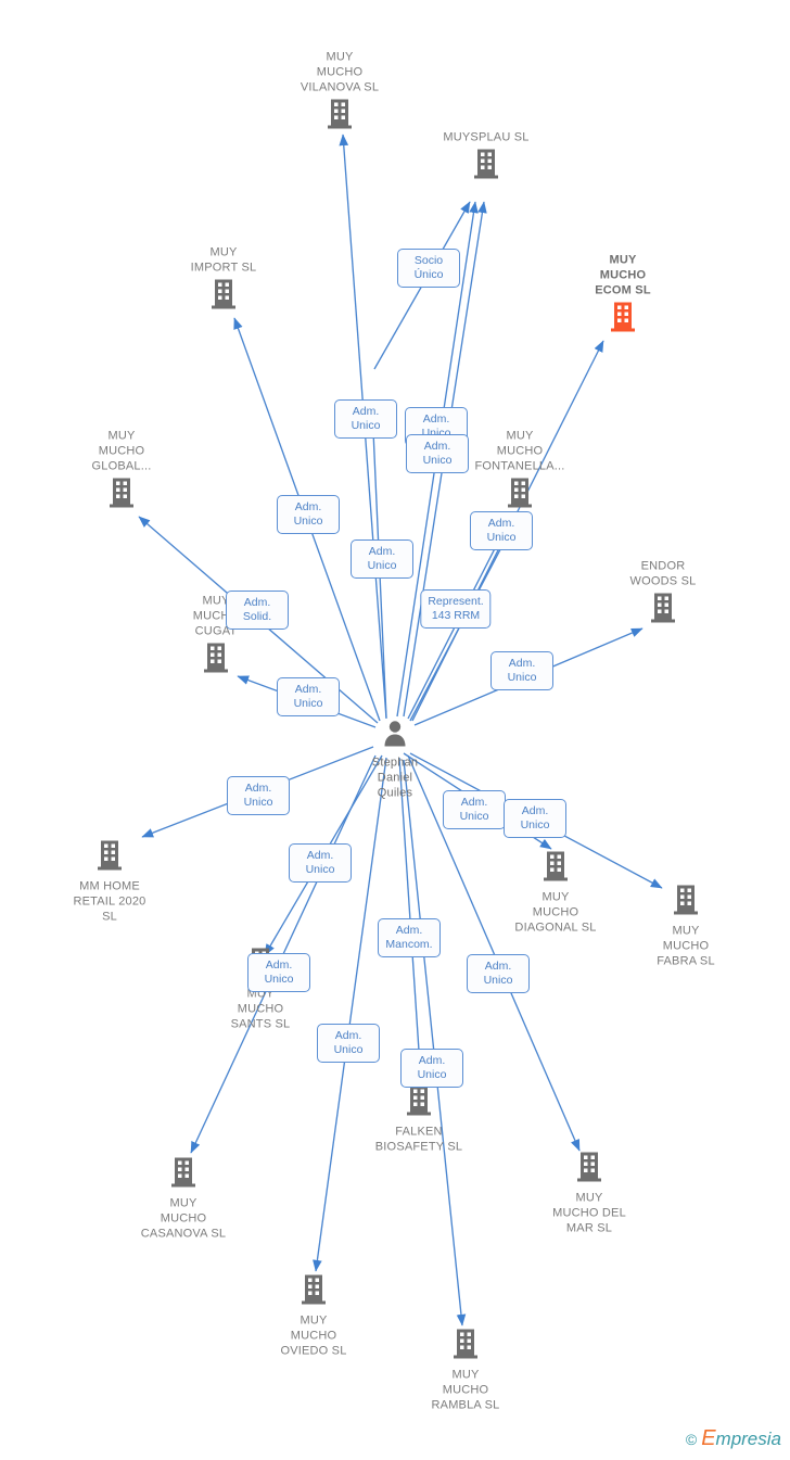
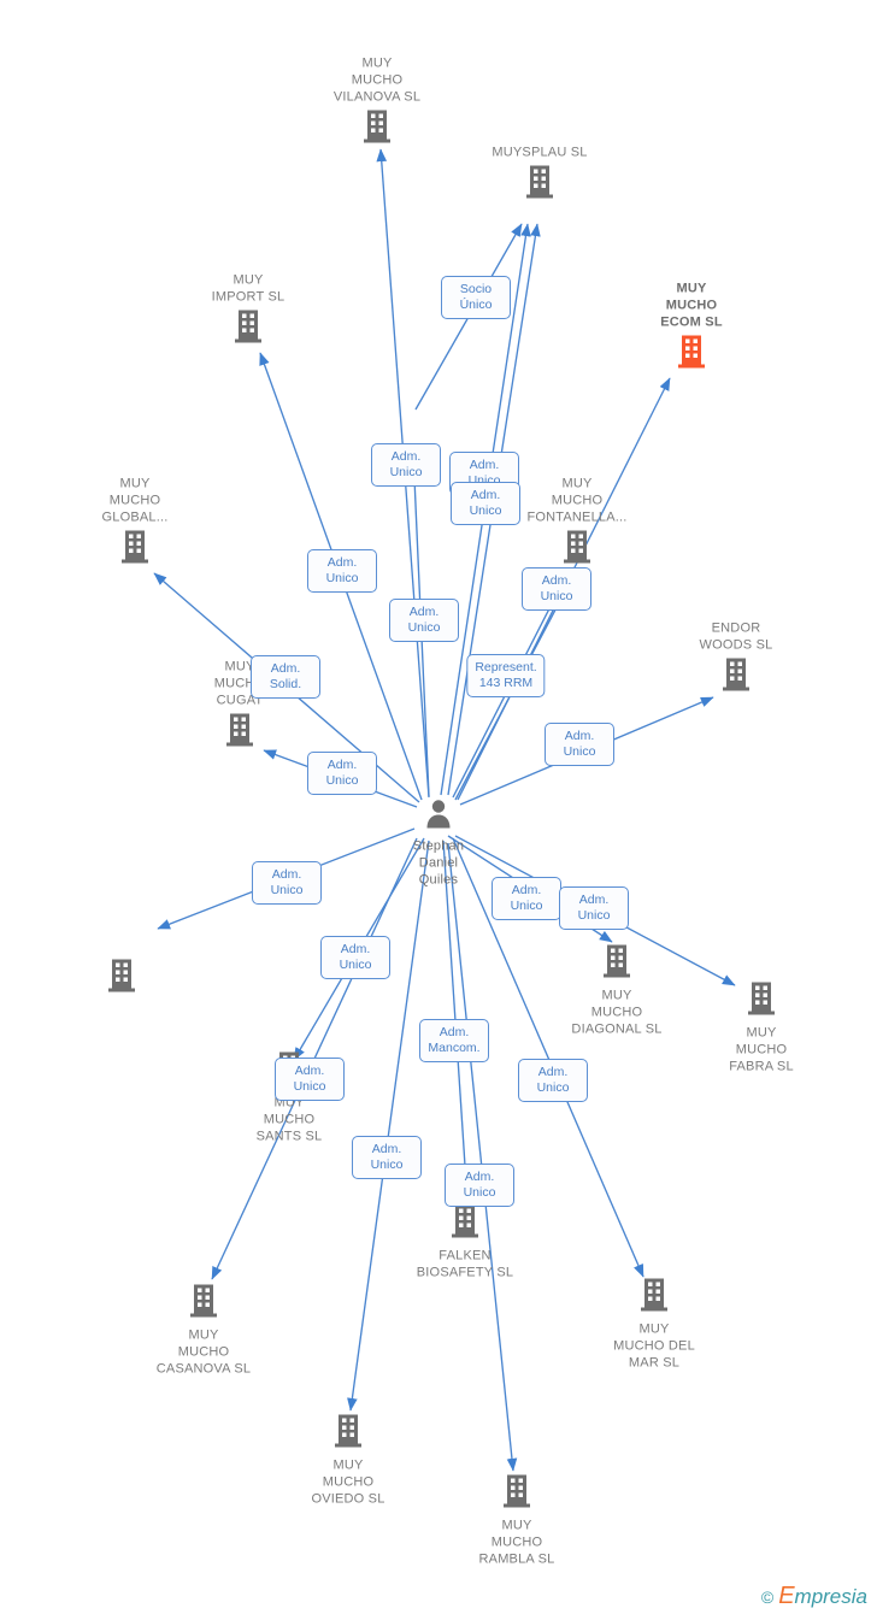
  MUY
  MUCHO
  VILANOVA SL
  MUYSPLAU SL
  MUY
  IMPORT SL
  MUY
  MUCHO
  ECOM SL
  MUY
  MUCHO
  GLOBAL...
  MUY
  MUCHO
  FONTANELLA...
  ENDOR
  WOODS SL
  CUGAT
  Stephan
  Daniel
  Quiles
- MM HOME
- RETAIL 2020
- SL
  MUY
  MUCHO
  DIAGONAL SL
  MUY
  MUCHO
  FABRA SL
  MUY
  MUCHO
  SANTS SL
  FALKEN
  BIOSAFETY SL
  MUY
  MUCHO
  CASANOVA SL
  MUY
  MUCHO DEL
  MAR SL
  MUY
  MUCHO
  OVIEDO SL
  MUY
  MUCHO
  RAMBLA SL
  Socio
  Único
  Adm.
  Unico
  Adm.
  Unico
  Adm.
  Unico
  Adm.
  Unico
  Adm.
  Unico
  Adm.
  Unico
  Represent.
  143 RRM
  Adm.
  Solid.
  Adm.
  Unico
  Adm.
  Unico
  Adm.
  Unico
  Adm.
  Unico
  Adm.
  Unico
  Adm.
  Unico
  Adm.
  Mancom.
  Adm.
  Unico
  Adm.
  Unico
  Adm.
  Unico
  Adm.
  Unico
  ©
  Empresia
